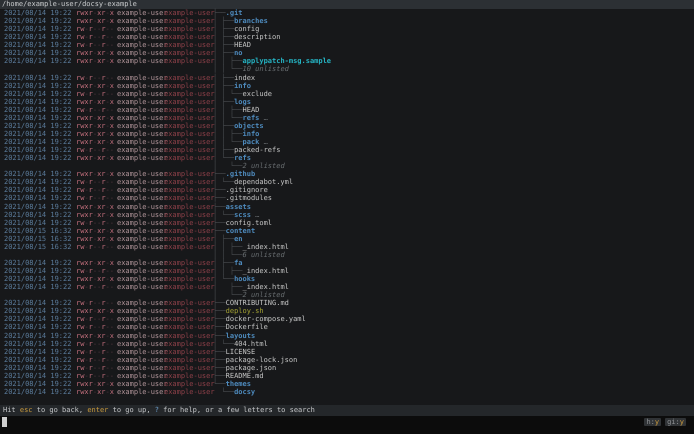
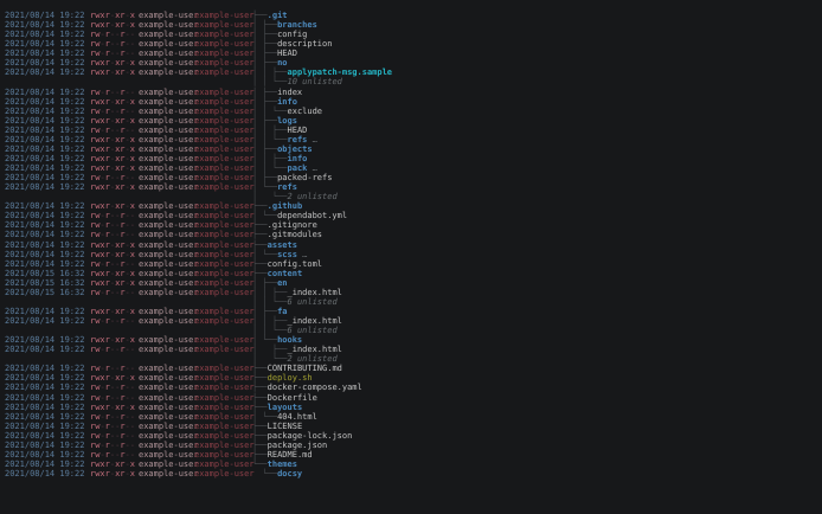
- /home/example-user/docsy-example
  2021/08/14 19:22
  rwxr-xr x
  example-user
  example-user
  ├──.git
  2021/08/14 19:22
  rwxr-xr x
  example-user
  example-user
  │ ├──branches
  2021/08/14 19:22
  rw-r- r-
  example-user
  example-user
  │ ├──config
  2021/08/14 19:22
  rw-r- r-
  example-user
  example-user
  │ ├──description
  2021/08/14 19:22
  rw-r- r-
  example-user
  example-user
  │ ├──HEAD
  2021/08/14 19:22
  rwxr-xr x
  example-user
  example-user
  │ ├──no
  2021/08/14 19:22
  rwxr-xr x
  example-user
  example-user
  │ │ ├──applypatch-msg.sample
  │ │ └──10 unlisted
  2021/08/14 19:22
  rw-r- r-
  example-user
  example-user
  │ ├──index
  2021/08/14 19:22
  rwxr-xr x
  example-user
  example-user
  │ ├──info
  2021/08/14 19:22
  rw-r- r-
  example-user
  example-user
  │ │ └──exclude
  2021/08/14 19:22
  rwxr-xr x
  example-user
  example-user
  │ ├──logs
  2021/08/14 19:22
  rw-r- r-
  example-user
  example-user
  │ │ ├──HEAD
  2021/08/14 19:22
  rwxr-xr x
  example-user
  example-user
  │ │ └──refs …
  2021/08/14 19:22
  rwxr-xr x
  example-user
  example-user
  │ ├──objects
  2021/08/14 19:22
  rwxr-xr x
  example-user
  example-user
  │ │ ├──info
  2021/08/14 19:22
  rwxr-xr x
  example-user
  example-user
  │ │ └──pack …
  2021/08/14 19:22
  rw-r- r-
  example-user
  example-user
  │ ├──packed-refs
  2021/08/14 19:22
  rwxr-xr x
  example-user
  example-user
  │ └──refs
  │ └──2 unlisted
  2021/08/14 19:22
  rwxr-xr x
  example-user
  example-user
  ├──.github
  2021/08/14 19:22
  rw-r- r-
  example-user
  example-user
  │ └──dependabot.yml
  2021/08/14 19:22
  rw-r- r-
  example-user
  example-user
  ├──.gitignore
  2021/08/14 19:22
  rw-r- r-
  example-user
  example-user
  ├──.gitmodules
  2021/08/14 19:22
  rwxr-xr x
  example-user
  example-user
  ├──assets
  2021/08/14 19:22
  rwxr-xr x
  example-user
  example-user
  │ └──scss …
  2021/08/14 19:22
  rw-r- r-
  example-user
  example-user
  ├──config.toml
  2021/08/15 16:32
  rwxr-xr x
  example-user
  example-user
  ├──content
  2021/08/15 16:32
  rwxr-xr x
  example-user
  example-user
  │ ├──en
  2021/08/15 16:32
  rw-r- r-
  example-user
  example-user
  │ │ ├──_index.html
  2021/08/14 19:22
  rwxr-xr x
  example-user
  example-user
  │ ├──fa
  2021/08/14 19:22
  rw-r- r-
  example-user
  example-user
  │ │ ├──_index.html
+ │ │ └──6 unlisted
  2021/08/14 19:22
  rwxr-xr x
  example-user
  example-user
  │ └──hooks
  2021/08/14 19:22
  rw-r- r-
  example-user
  example-user
  │ ├──_index.html
  │ └──2 unlisted
  2021/08/14 19:22
  rw-r- r-
  example-user
  example-user
  ├──CONTRIBUTING.md
  2021/08/14 19:22
  rwxr-xr x
  example-user
  example-user
  ├──deploy.sh
  2021/08/14 19:22
  rw-r- r-
  example-user
  example-user
  ├──docker-compose.yaml
  2021/08/14 19:22
  rw-r- r-
  example-user
  example-user
  ├──Dockerfile
  2021/08/14 19:22
  rwxr-xr x
  example-user
  example-user
  ├──layouts
  2021/08/14 19:22
  rw-r- r-
  example-user
  example-user
  │ └──404.html
  2021/08/14 19:22
  rw-r- r-
  example-user
  example-user
  ├──LICENSE
  2021/08/14 19:22
  rw-r- r-
  example-user
  example-user
  ├──package-lock.json
  2021/08/14 19:22
  rw-r- r-
  example-user
  example-user
  ├──package.json
  2021/08/14 19:22
  rw-r- r-
  example-user
  example-user
  ├──README.md
  2021/08/14 19:22
  rwxr-xr x
  example-user
  example-user
  └──themes
  2021/08/14 19:22
  rwxr-xr x
  example-user
  example-user
  └──docsy
- Hit esc to go back, enter to go up, ? for help, or a few letters to search
- h:y gi:y
